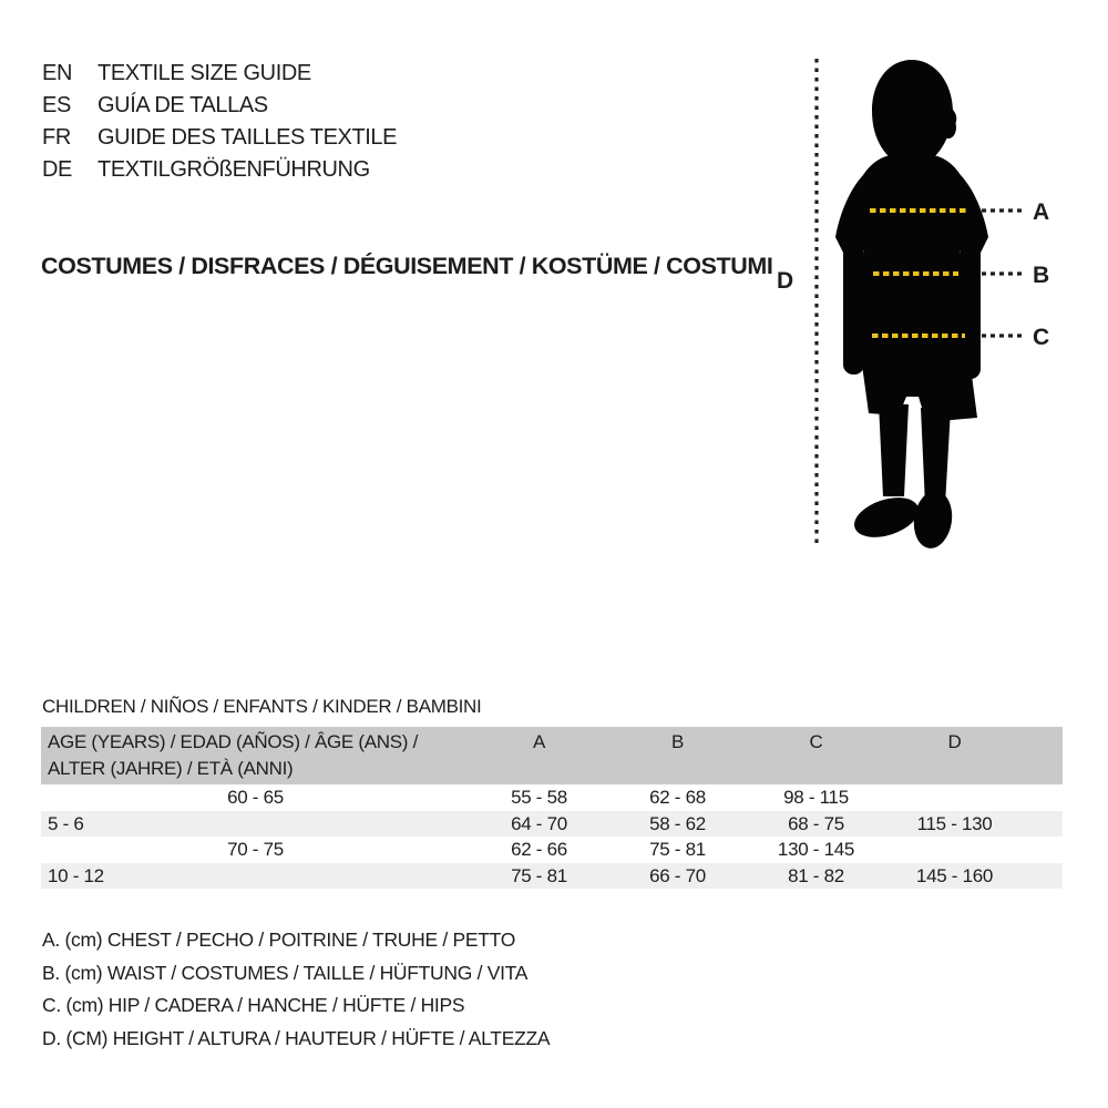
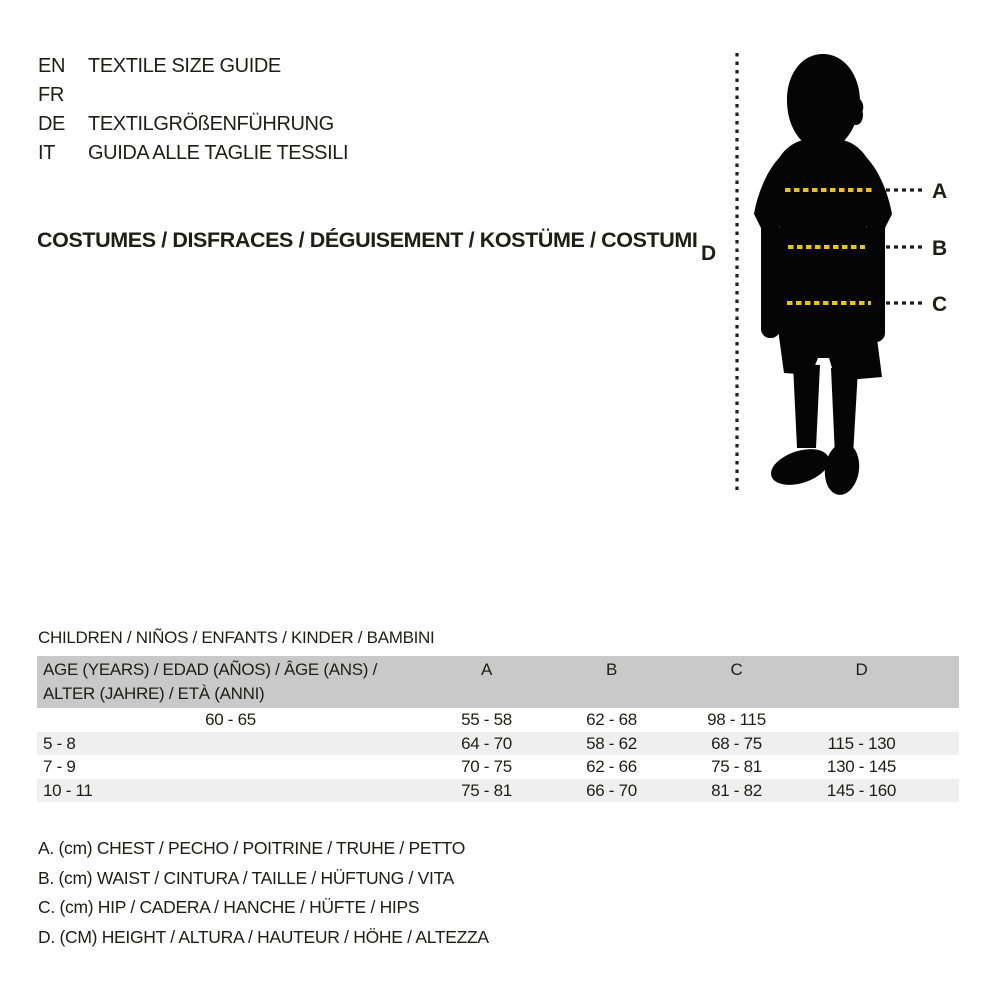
  EN
  TEXTILE SIZE GUIDE
- ES
- GUÍA DE TALLAS
  FR
- GUIDE DES TAILLES TEXTILE
  DE
  TEXTILGRÖßENFÜHRUNG
+ IT
+ GUIDA ALLE TAGLIE TESSILI
  COSTUMES / DISFRACES / DÉGUISEMENT / KOSTÜME / COSTUMI
  D
  A
  B
  C
  CHILDREN / NIÑOS / ENFANTS / KINDER / BAMBINI
  AGE (YEARS) / EDAD (AÑOS) / ÂGE (ANS) /
  ALTER (JAHRE) / ETÀ (ANNI)
  A
  B
  C
  D
  60 - 65
  55 - 58
  62 - 68
  98 - 115
- 5 - 6
+ 5 - 8
  64 - 70
  58 - 62
  68 - 75
  115 - 130
+ 7 - 9
  70 - 75
  62 - 66
  75 - 81
  130 - 145
- 10 - 12
+ 10 - 11
  75 - 81
  66 - 70
  81 - 82
  145 - 160
  A. (cm) CHEST / PECHO / POITRINE / TRUHE / PETTO
- B. (cm) WAIST / COSTUMES / TAILLE / HÜFTUNG / VITA
+ B. (cm) WAIST / CINTURA / TAILLE / HÜFTUNG / VITA
  C. (cm) HIP / CADERA / HANCHE / HÜFTE / HIPS
- D. (CM) HEIGHT / ALTURA / HAUTEUR / HÜFTE / ALTEZZA
+ D. (CM) HEIGHT / ALTURA / HAUTEUR / HÖHE / ALTEZZA
